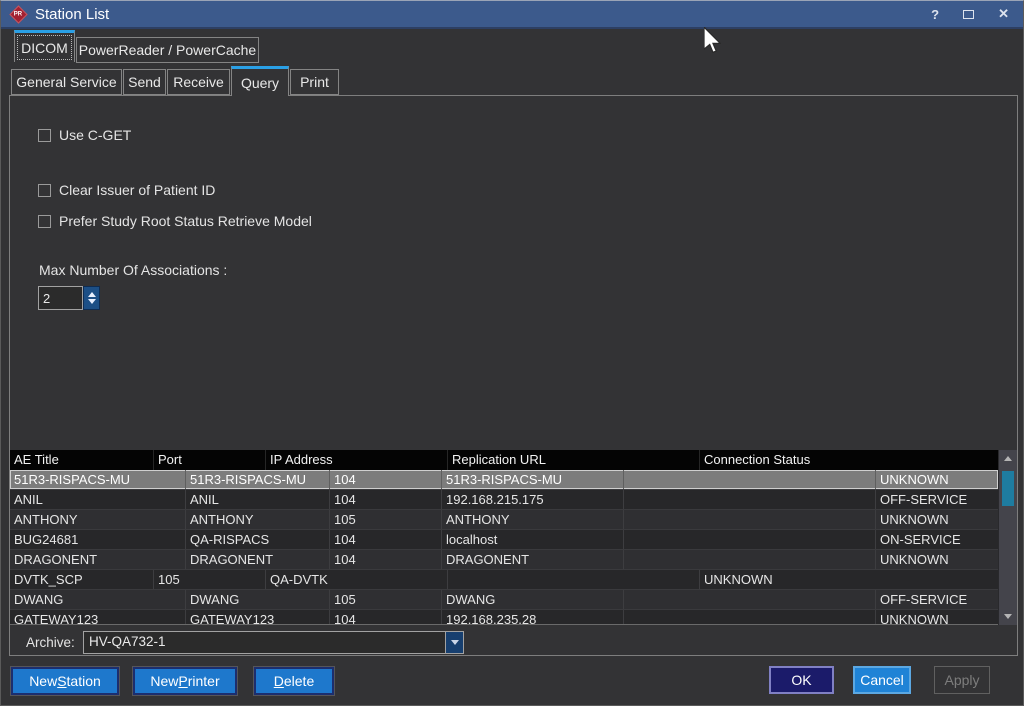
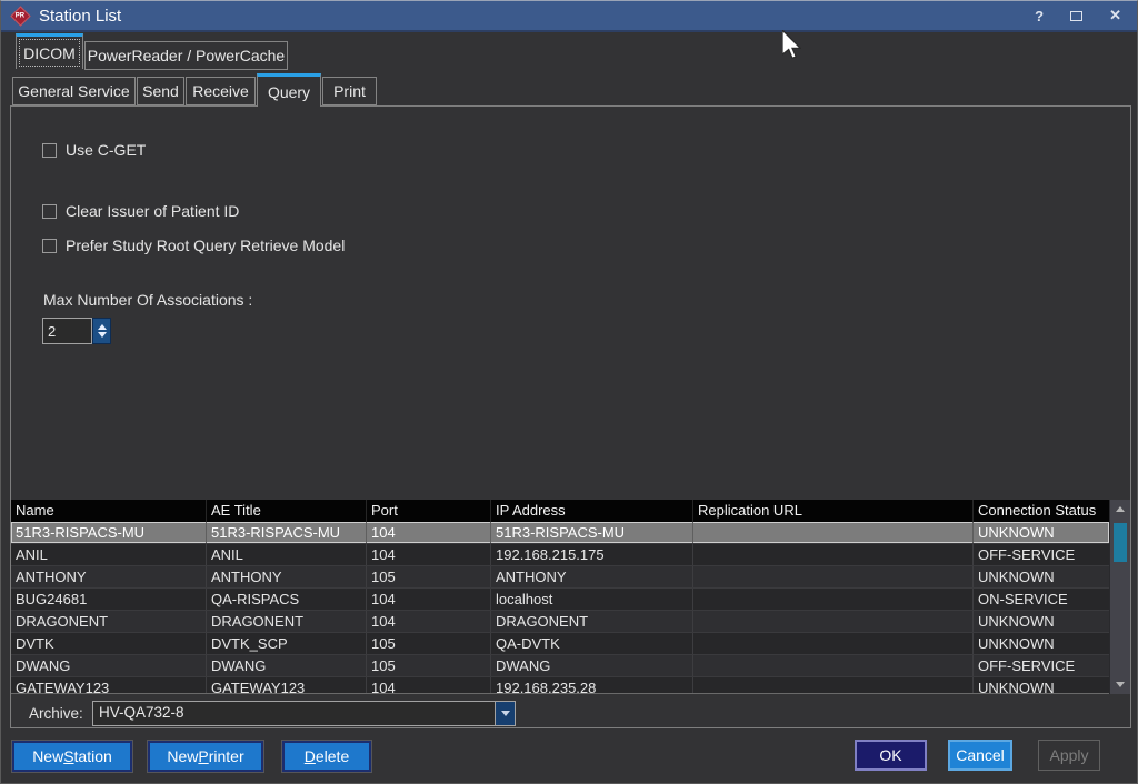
  Station List
  ?
  ✕
  DICOM
  PowerReader / PowerCache
  General Service
  Send
  Receive
  Query
  Print
  Use C-GET
  Clear Issuer of Patient ID
- Prefer Study Root Status Retrieve Model
+ Prefer Study Root Query Retrieve Model
  Max Number Of Associations :
  2
+ Name
  AE Title
  Port
  IP Address
  Replication URL
  Connection Status
  51R3-RISPACS-MU
  51R3-RISPACS-MU
  104
  51R3-RISPACS-MU
  UNKNOWN
  ANIL
  ANIL
  104
  192.168.215.175
  OFF-SERVICE
  ANTHONY
  ANTHONY
  105
  ANTHONY
  UNKNOWN
  BUG24681
  QA-RISPACS
  104
  localhost
  ON-SERVICE
  DRAGONENT
  DRAGONENT
  104
  DRAGONENT
  UNKNOWN
+ DVTK
  DVTK_SCP
  105
  QA-DVTK
  UNKNOWN
  DWANG
  DWANG
  105
  DWANG
  OFF-SERVICE
  GATEWAY123
  GATEWAY123
  104
  192.168.235.28
  UNKNOWN
  Archive:
- HV-QA732-1
+ HV-QA732-8
  New
  S
  tation
  New
  P
  rinter
  D
  elete
  OK
  Cancel
  Apply
